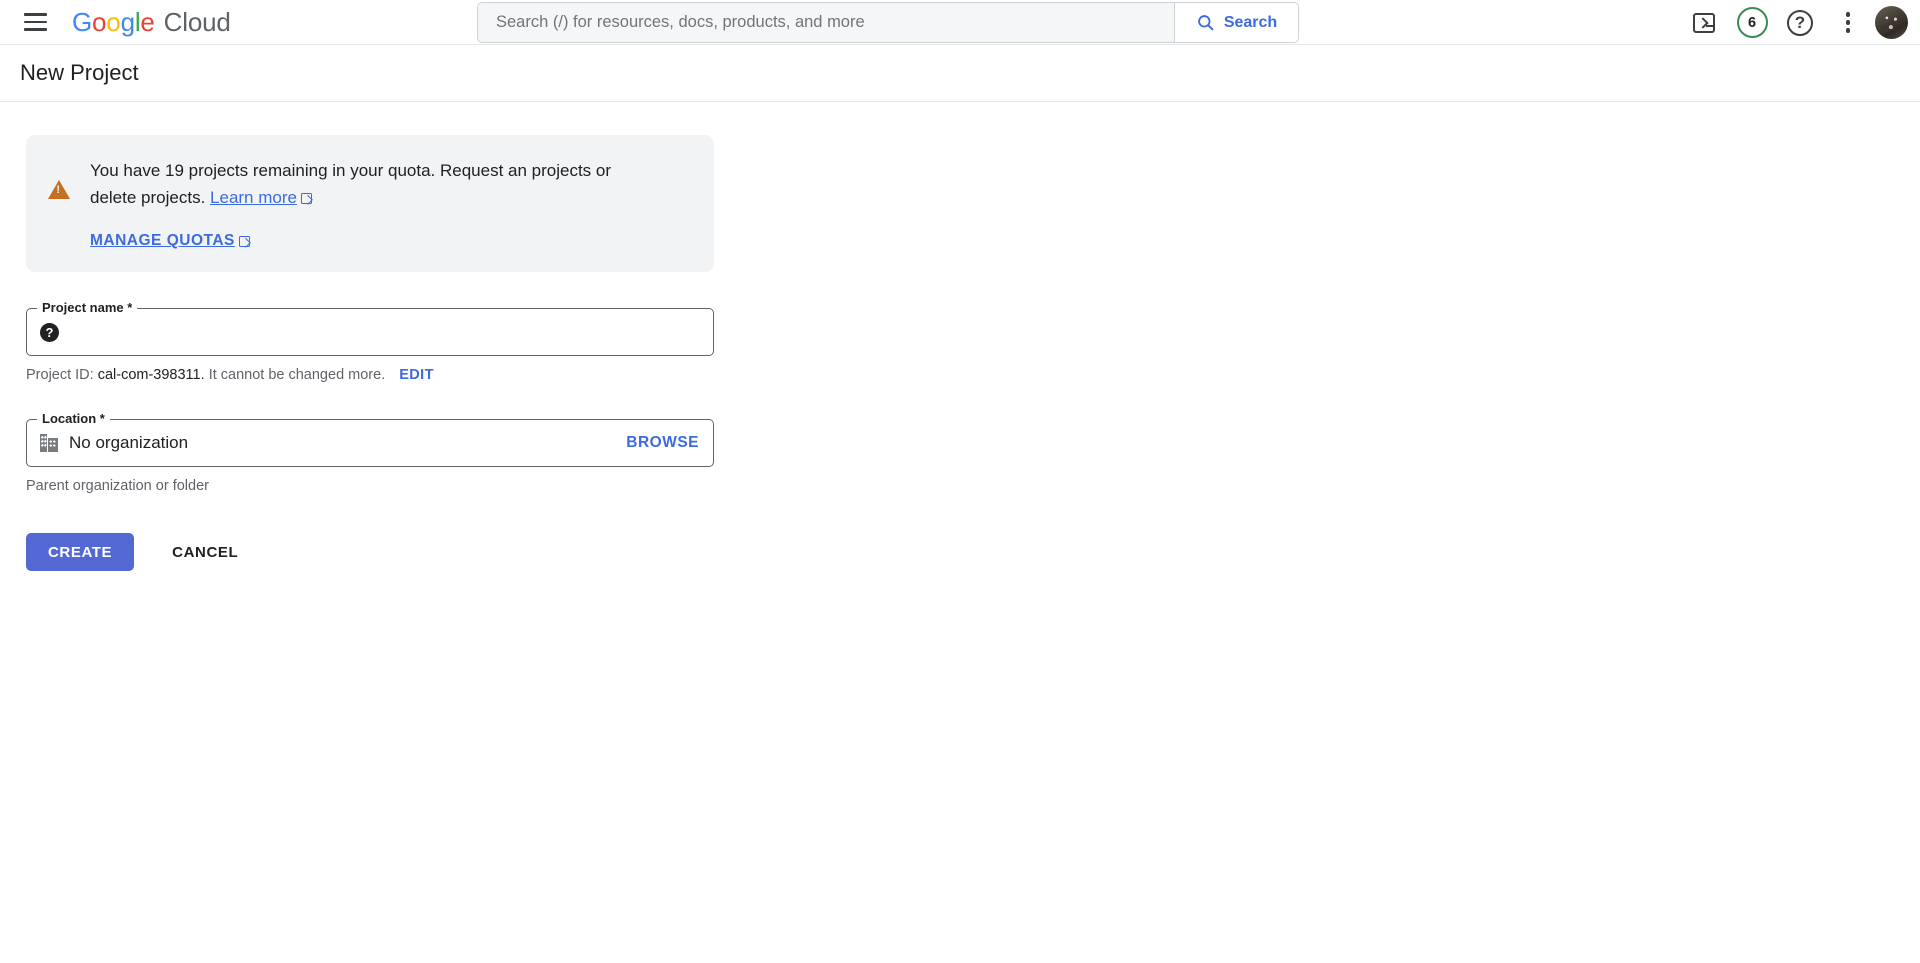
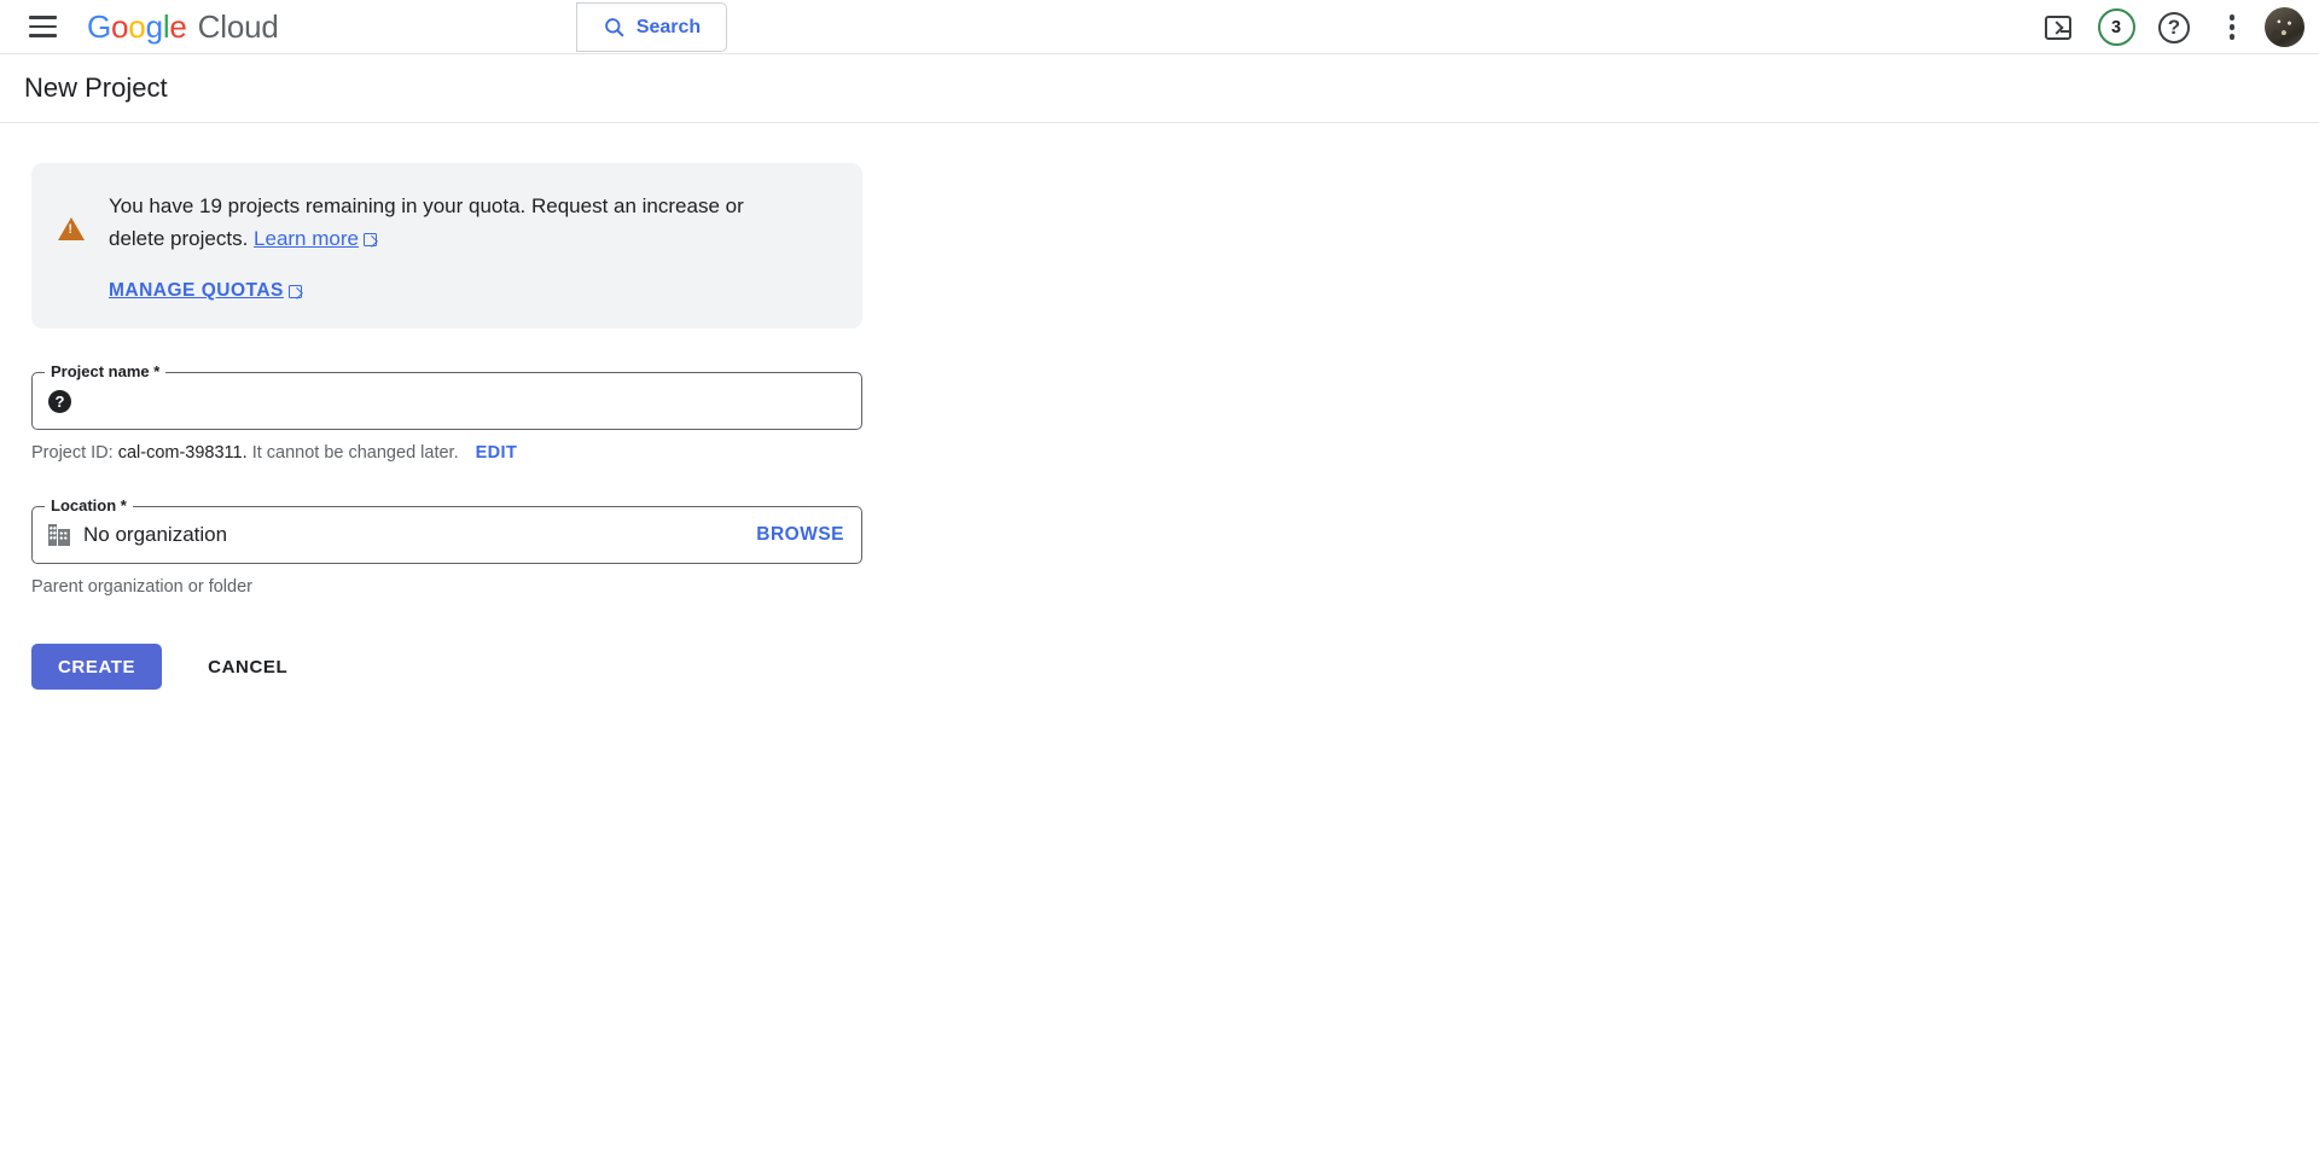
  G
  o
  o
  g
  l
  e
  Cloud
- Search (/) for resources, docs, products, and more
  Search
- 6
+ 3
  ?
  New Project
- You have 19 projects remaining in your quota. Request an projects or delete projects. Learn more
+ You have 19 projects remaining in your quota. Request an increase or delete projects. Learn more
  MANAGE QUOTAS
  Project name *
  ?
  Project ID:
  cal-com-398311.
- It cannot be changed more.
+ It cannot be changed later.
  EDIT
  Location *
  No organization
  BROWSE
  Parent organization or folder
  CREATE
  CANCEL
